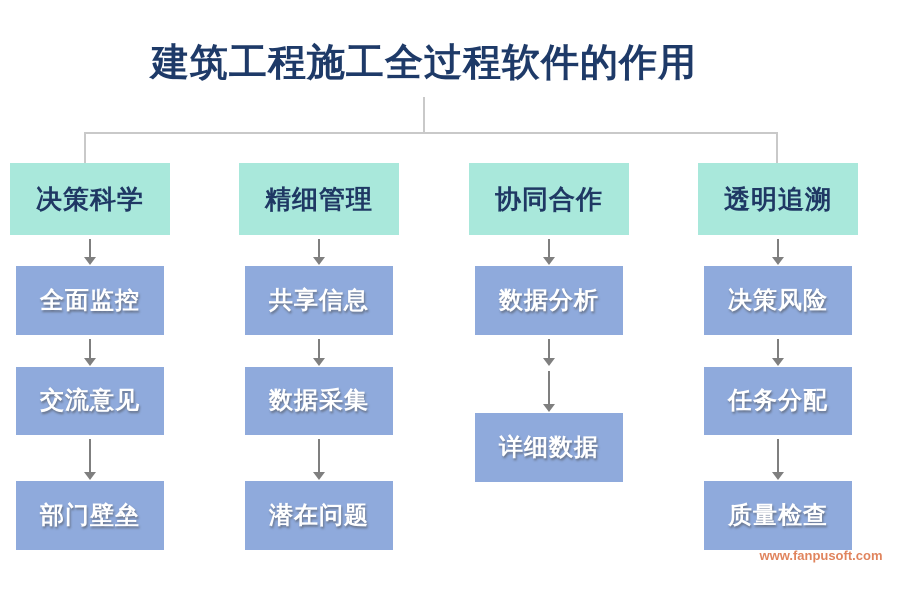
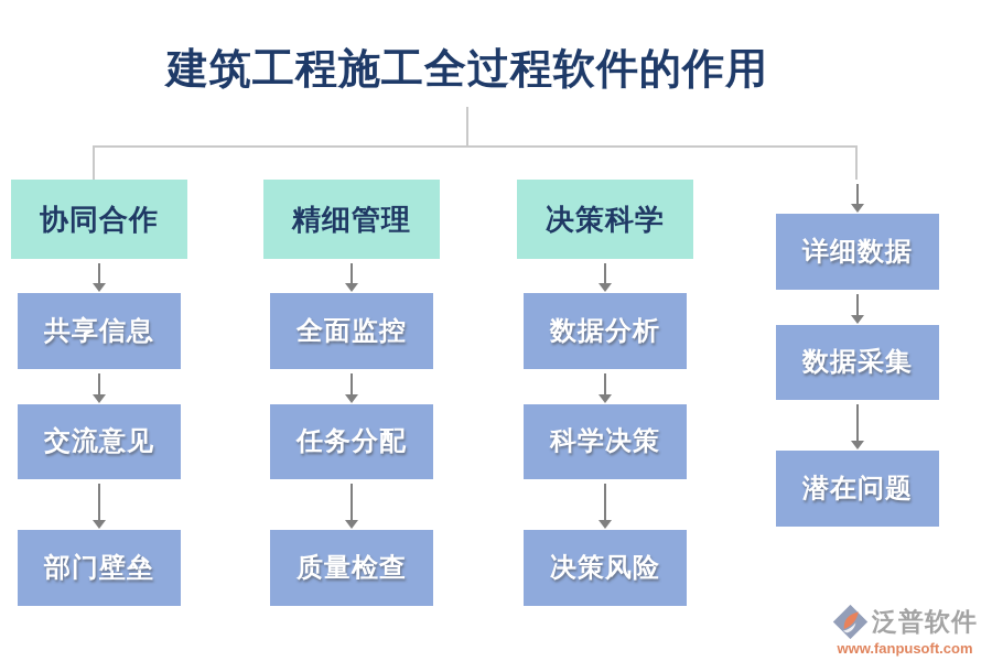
  建筑工程施工全过程软件的作用
- 决策科学
+ 协同合作
- 全面监控
+ 共享信息
  交流意见
  部门壁垒
  精细管理
- 共享信息
+ 全面监控
- 数据采集
+ 任务分配
- 潜在问题
+ 质量检查
- 协同合作
+ 决策科学
  数据分析
+ 科学决策
- 详细数据
+ 决策风险
- 透明追溯
- 决策风险
+ 详细数据
- 任务分配
+ 数据采集
- 质量检查
+ 潜在问题
+ 泛普软件
  www.fanpusoft.com
